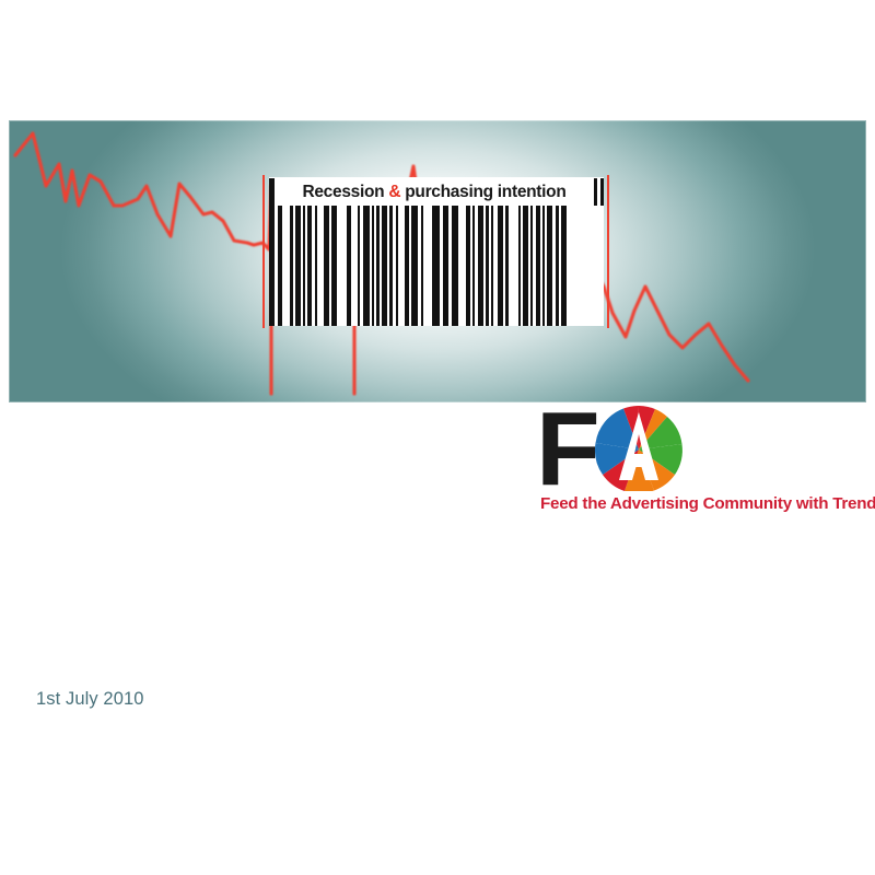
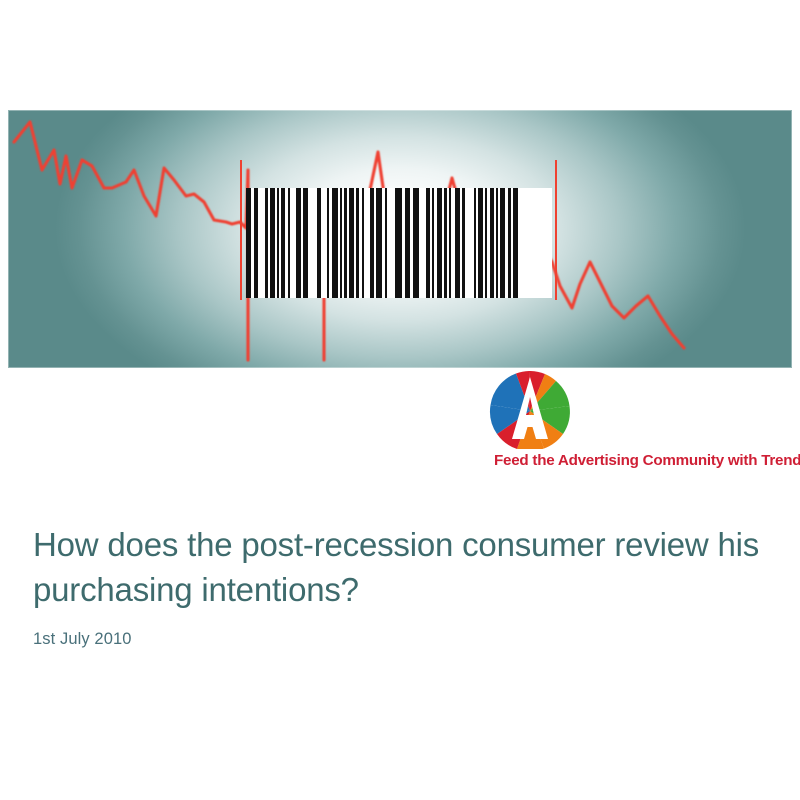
- Recession & purchasing intention
- F
  Feed the Advertising Community with Trend
+ How does the post-recession consumer review his purchasing intentions?
  1st July 2010
